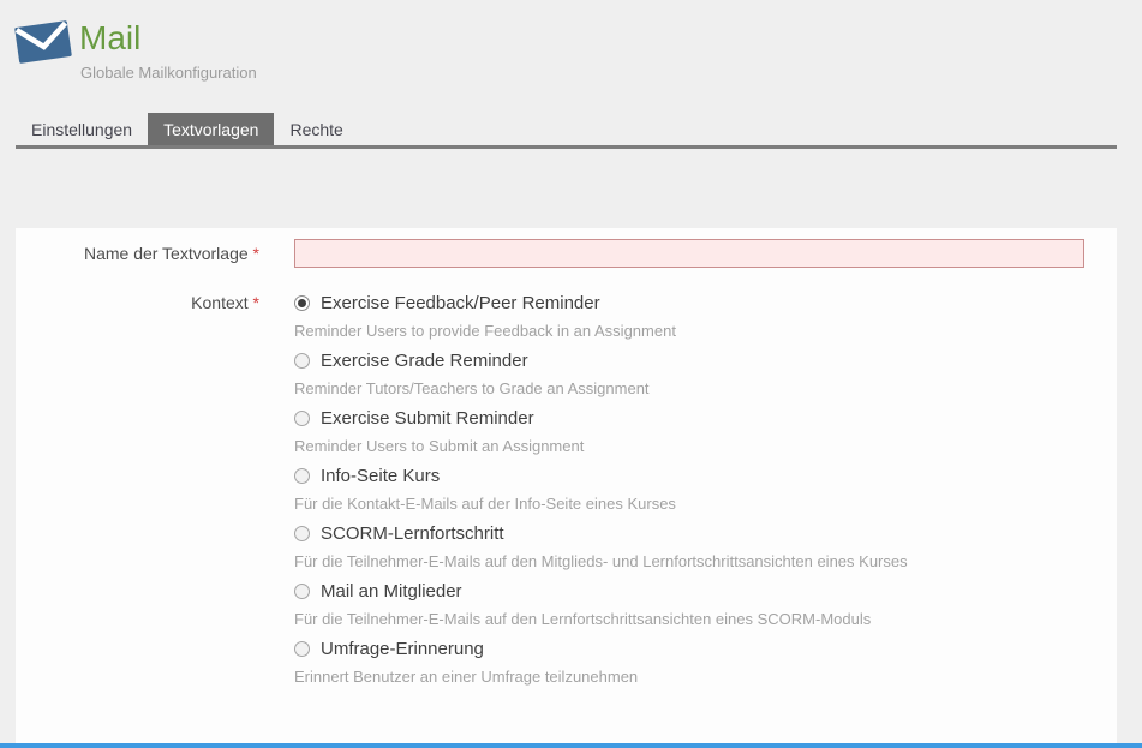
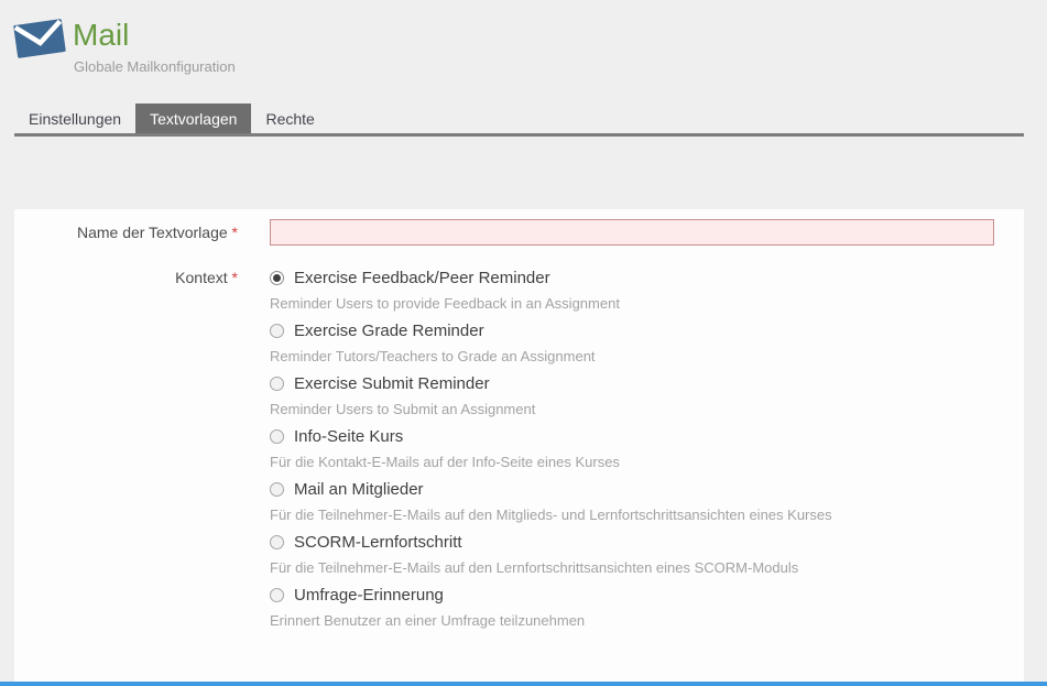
  Mail
  Globale Mailkonfiguration
  Einstellungen
  Textvorlagen
  Rechte
  Name der Textvorlage *
  Kontext *
  Exercise Feedback/Peer Reminder
  Reminder Users to provide Feedback in an Assignment
  Exercise Grade Reminder
  Reminder Tutors/Teachers to Grade an Assignment
  Exercise Submit Reminder
  Reminder Users to Submit an Assignment
  Info-Seite Kurs
  Für die Kontakt-E-Mails auf der Info-Seite eines Kurses
- SCORM-Lernfortschritt
+ Mail an Mitglieder
  Für die Teilnehmer-E-Mails auf den Mitglieds- und Lernfortschrittsansichten eines Kurses
- Mail an Mitglieder
+ SCORM-Lernfortschritt
  Für die Teilnehmer-E-Mails auf den Lernfortschrittsansichten eines SCORM-Moduls
  Umfrage-Erinnerung
  Erinnert Benutzer an einer Umfrage teilzunehmen
